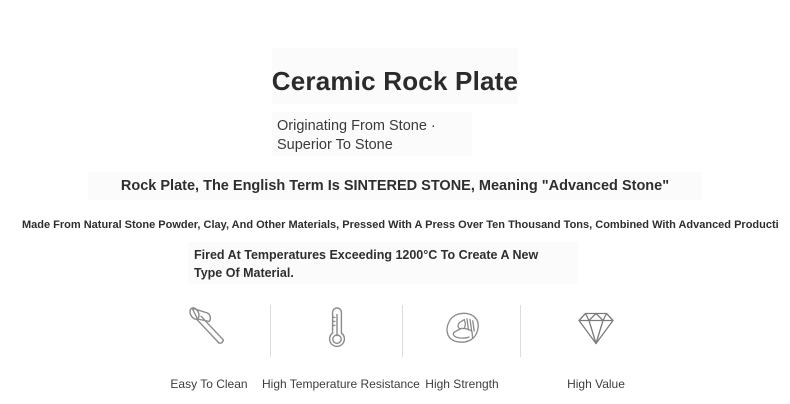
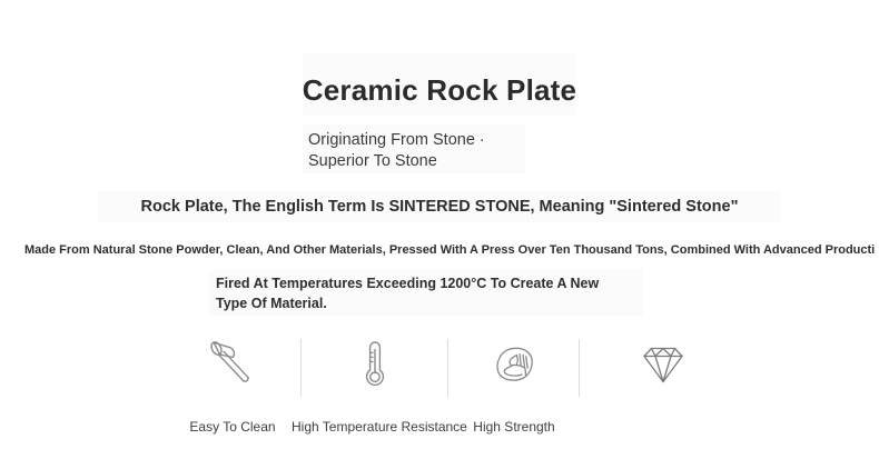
  Ceramic Rock Plate
  Originating From Stone ·
  Superior To Stone
- Rock Plate, The English Term Is SINTERED STONE, Meaning "Advanced Stone"
+ Rock Plate, The English Term Is SINTERED STONE, Meaning "Sintered Stone"
- Made From Natural Stone Powder, Clay, And Other Materials, Pressed With A Press Over Ten Thousand Tons, Combined With Advanced Producti
+ Made From Natural Stone Powder, Clean, And Other Materials, Pressed With A Press Over Ten Thousand Tons, Combined With Advanced Producti
  Fired At Temperatures Exceeding 1200°C To Create A New
  Type Of Material.
  Easy To Clean
  High Temperature Resistanc
  High Strength
- High Value
